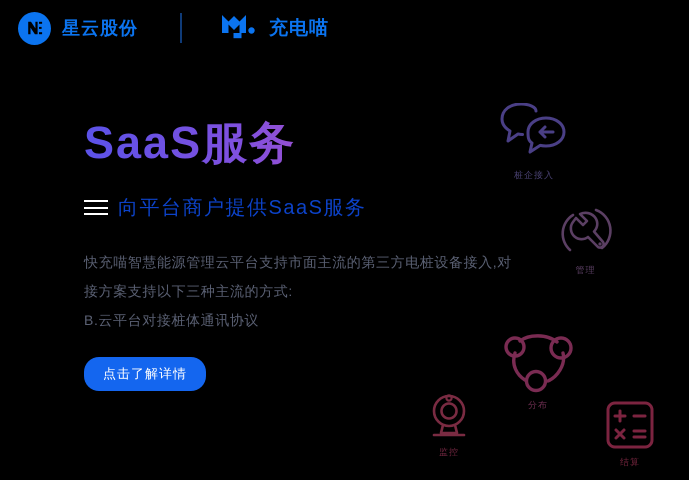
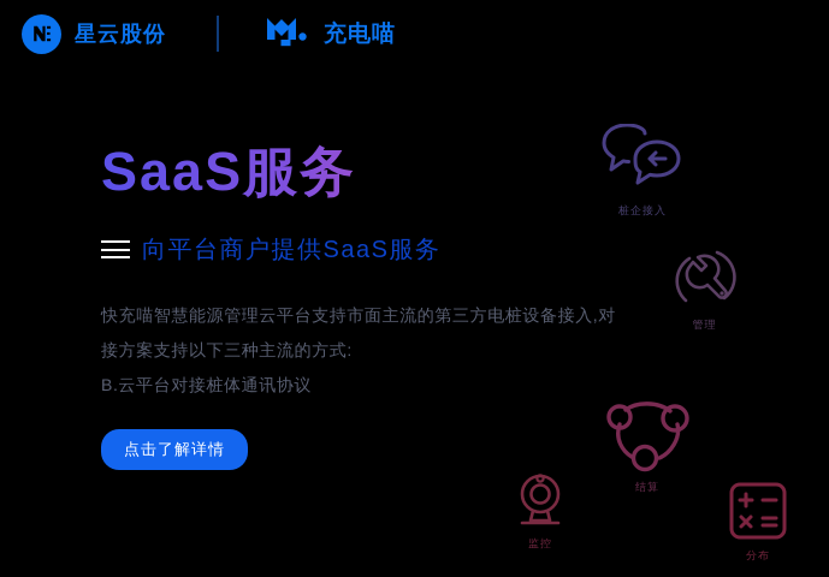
  星云股份
  充电喵
  桩企接入
  管理
- 分布
+ 结算
  监控
- 结算
+ 分布
  SaaS服务
  向平台商户提供SaaS服务
  快充喵智慧能源管理云平台支持市面主流的第三方电桩设备接入,对
  接方案支持以下三种主流的方式:
  B.云平台对接桩体通讯协议
  点击了解详情
